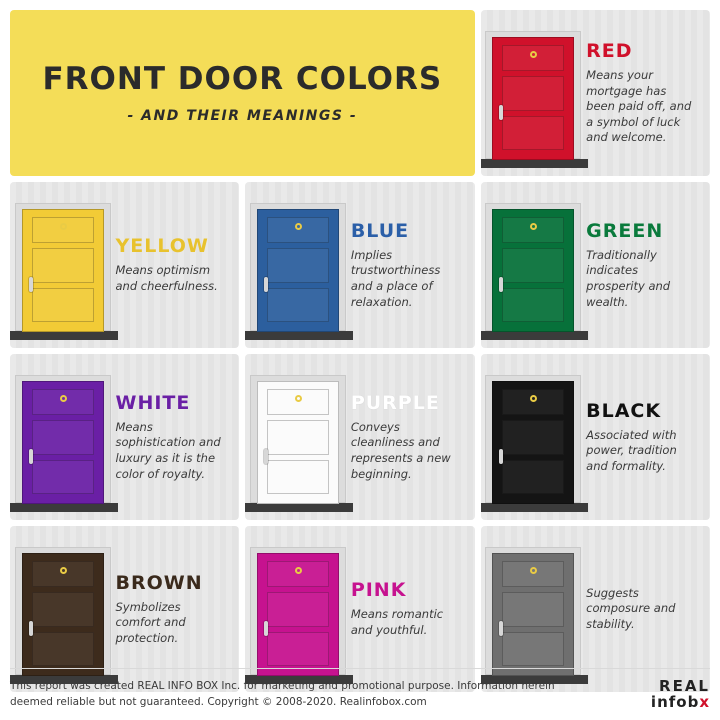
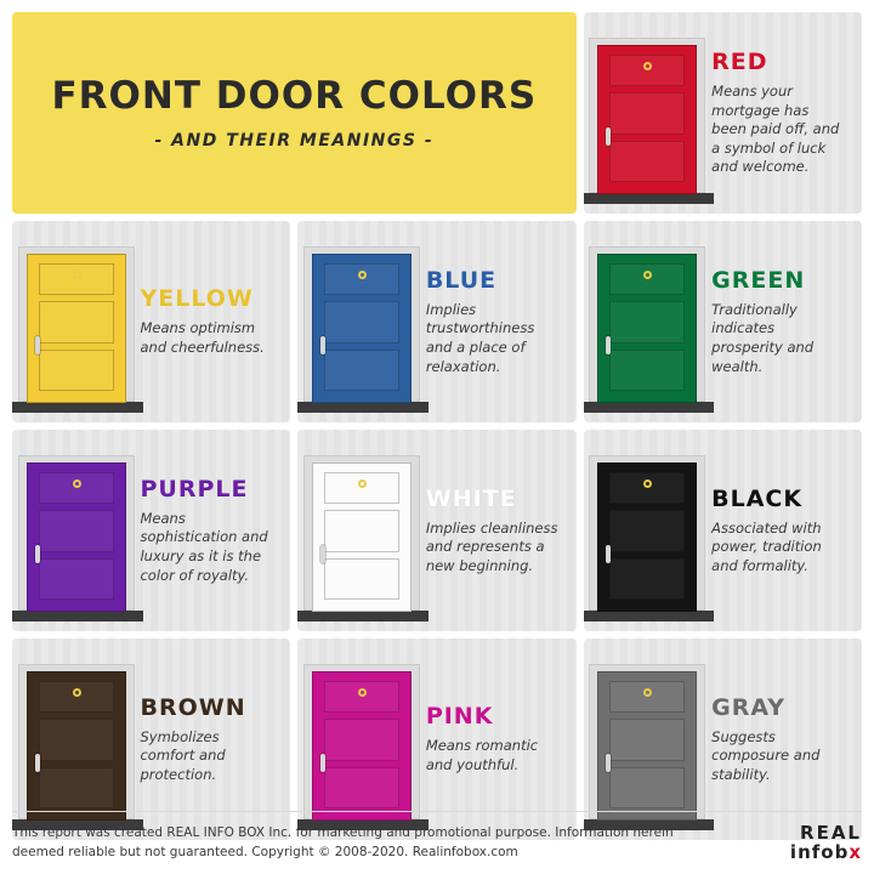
  FRONT DOOR COLORS
  - AND THEIR MEANINGS -
  RED
  Means your mortgage has been paid off, and a symbol of luck and welcome.
  YELLOW
  Means optimism and cheerfulness.
  BLUE
  Implies trustworthiness and a place of relaxation.
  GREEN
  Traditionally indicates prosperity and wealth.
- WHITE
+ PURPLE
  Means sophistication and luxury as it is the color of royalty.
- PURPLE
+ WHITE
- Conveys cleanliness and represents a new beginning.
+ Implies cleanliness and represents a new beginning.
  BLACK
  Associated with power, tradition and formality.
  BROWN
  Symbolizes comfort and protection.
  PINK
  Means romantic and youthful.
+ GRAY
  Suggests composure and stability.
  This report was created REAL INFO BOX Inc. for marketing and promotional purpose. Information herein deemed reliable but not guaranteed. Copyright © 2008-2020. Realinfobox.com
  REAL
  infobx
